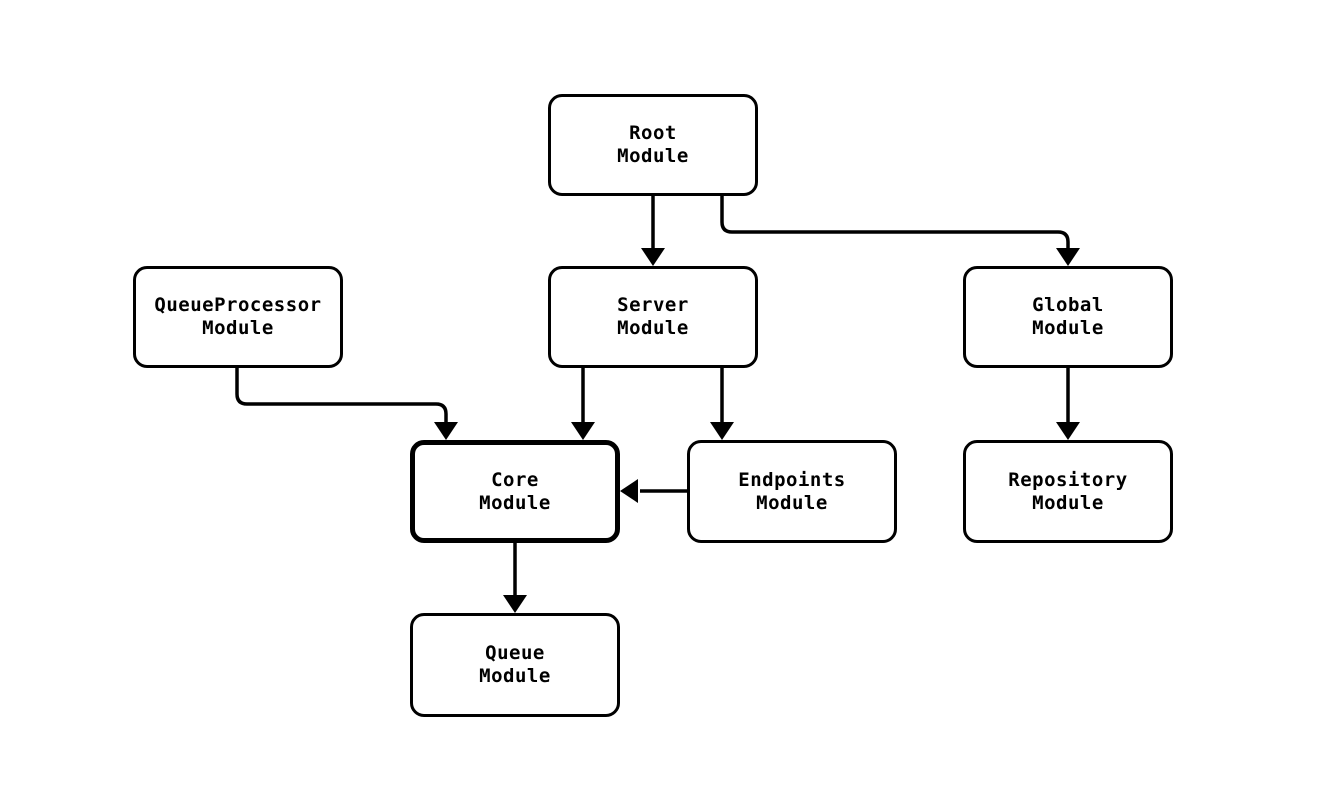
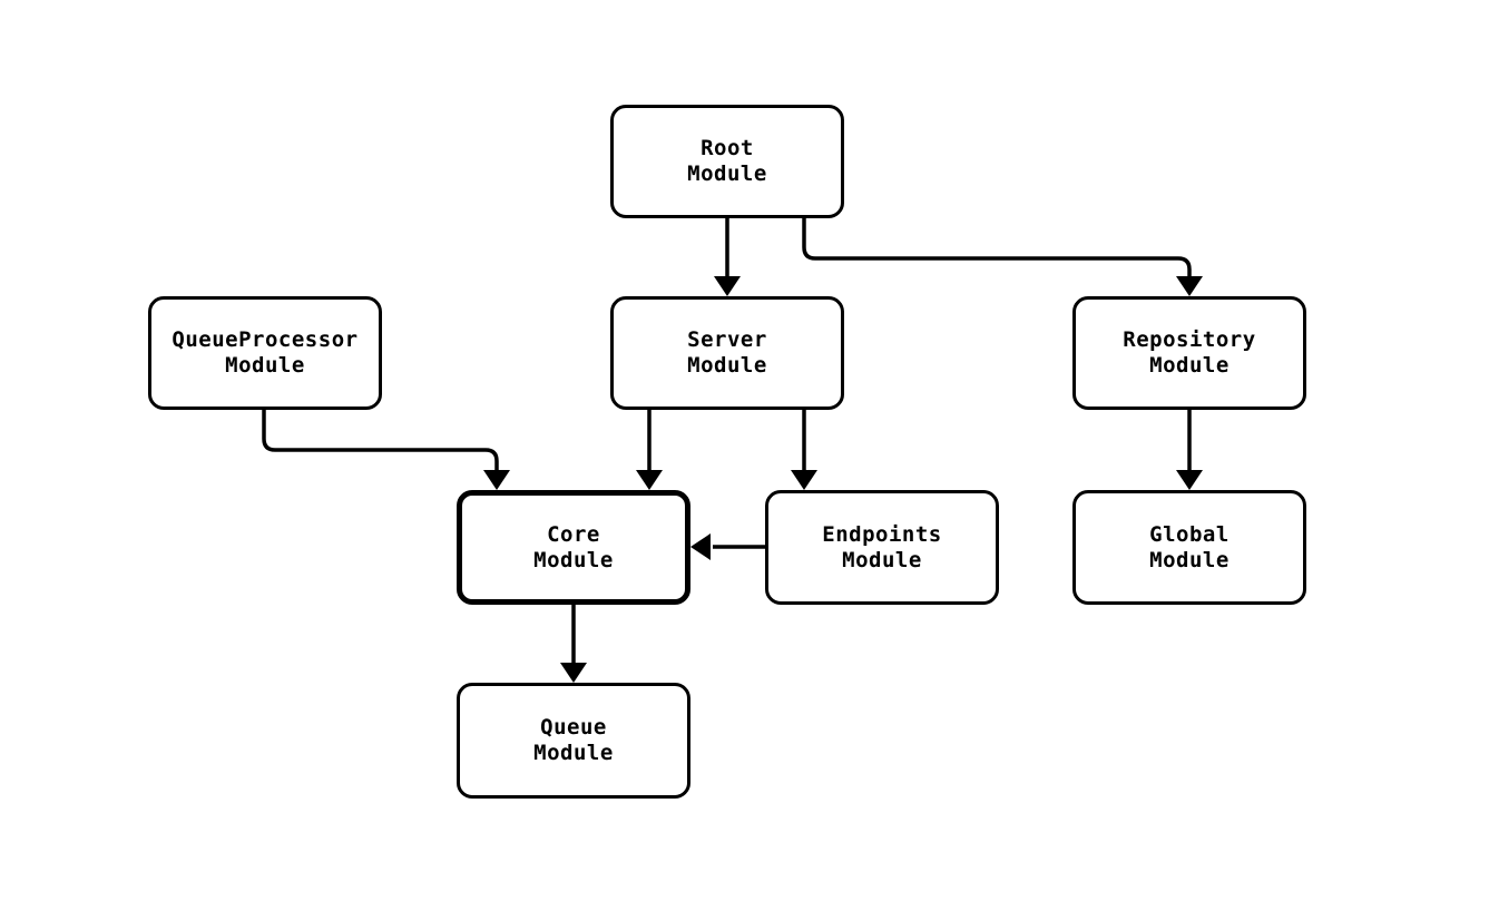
  Root
  Module
  QueueProcessor
  Module
  Server
  Module
- Global
+ Repository
  Module
  Core
  Module
  Endpoints
  Module
- Repository
+ Global
  Module
  Queue
  Module
